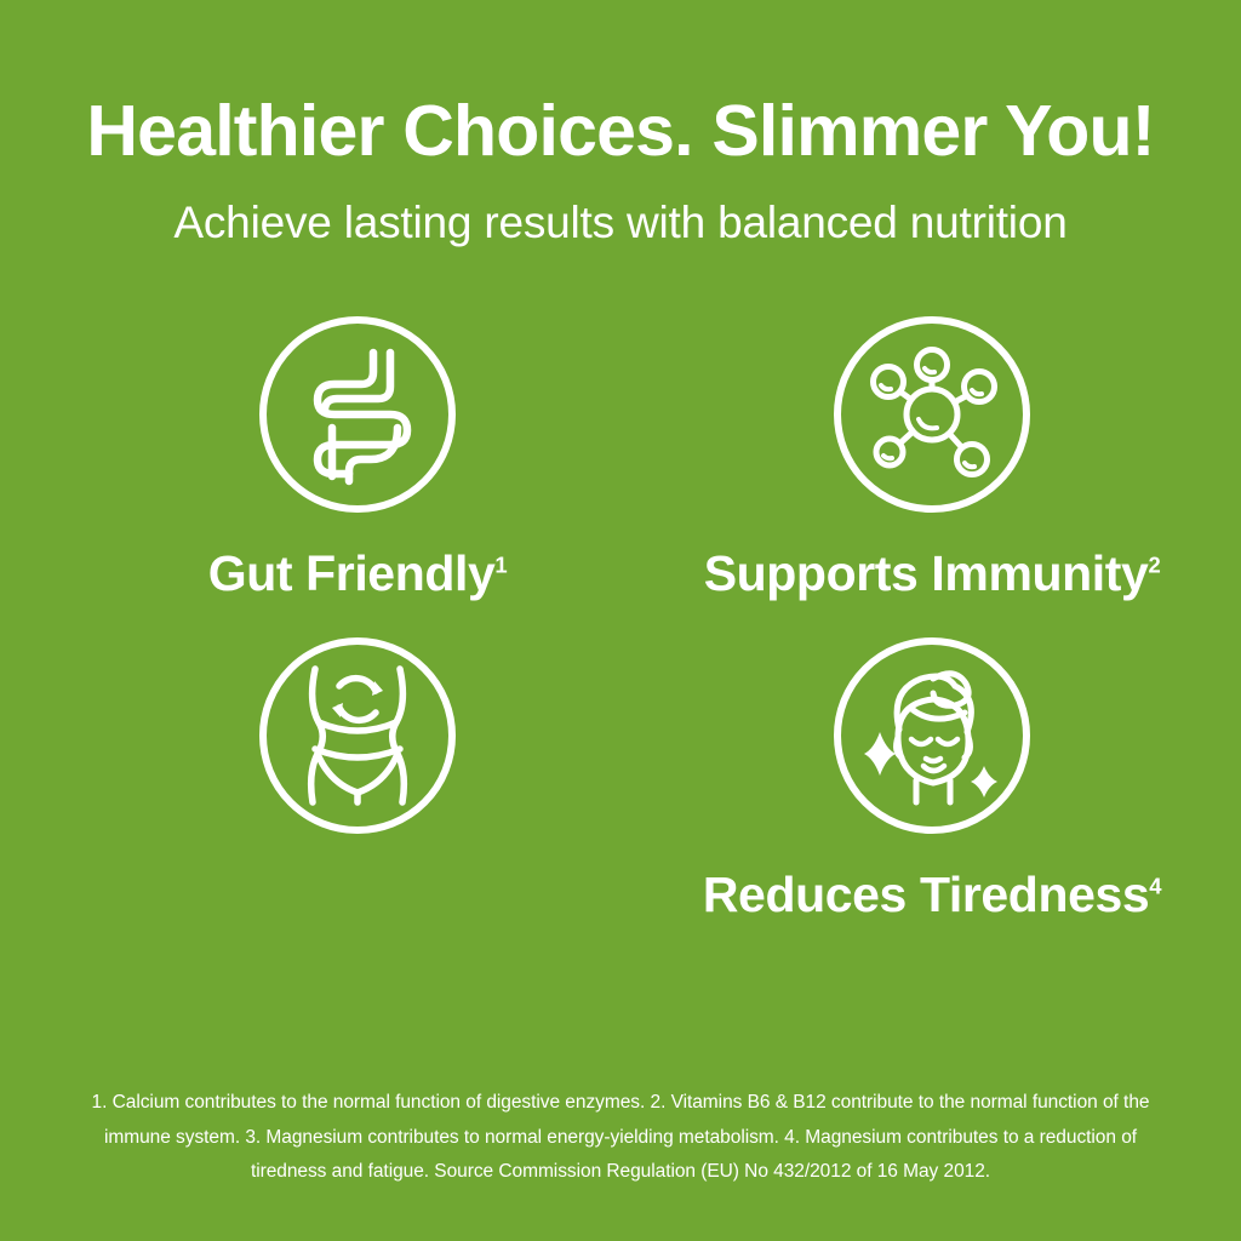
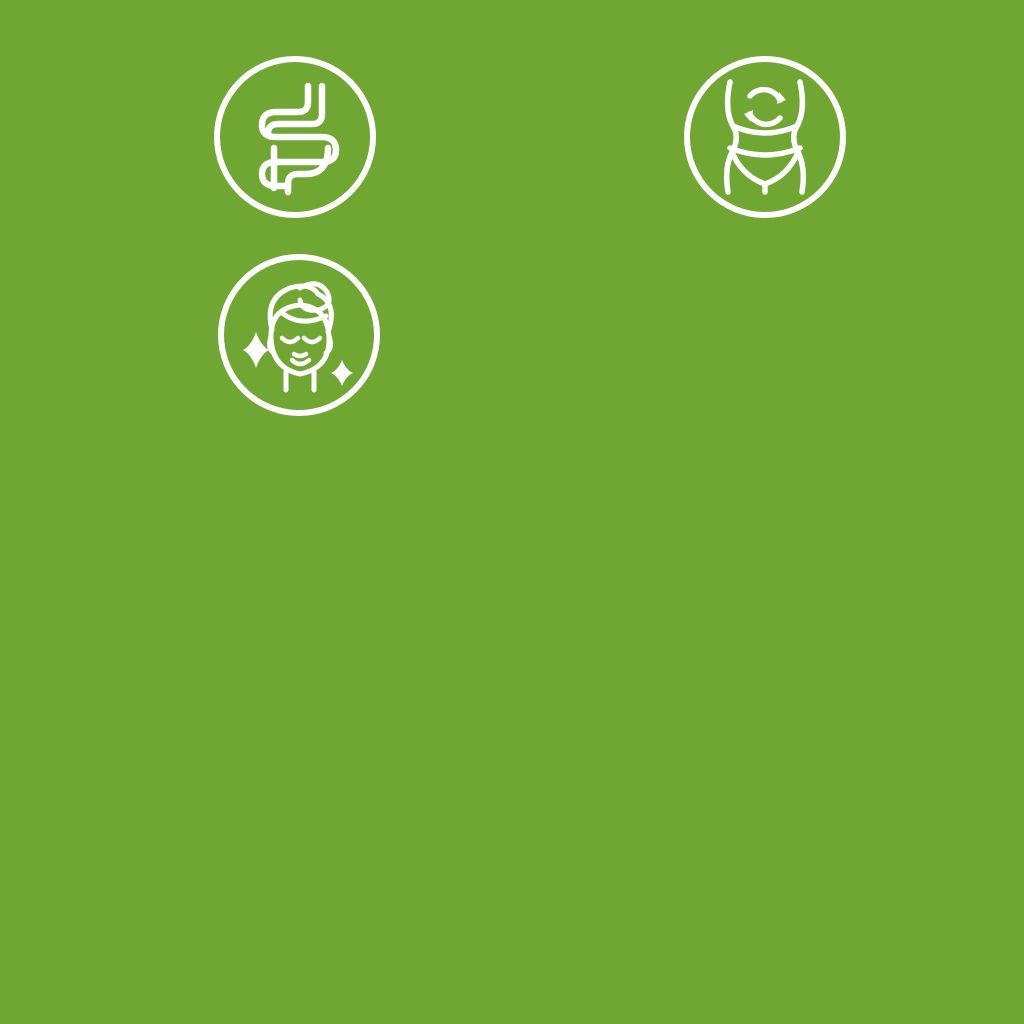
- Healthier Choices. Slimmer You!
- Achieve lasting results with balanced nutrition
- Gut Friendly1
- Supports Immunity2
- Reduces Tiredness4
- 1. Calcium contributes to the normal function of digestive enzymes. 2. Vitamins B6 & B12 contribute to the normal function of the immune system. 3. Magnesium contributes to normal energy-yielding metabolism. 4. Magnesium contributes to a reduction of tiredness and fatigue. Source Commission Regulation (EU) No 432/2012 of 16 May 2012.
